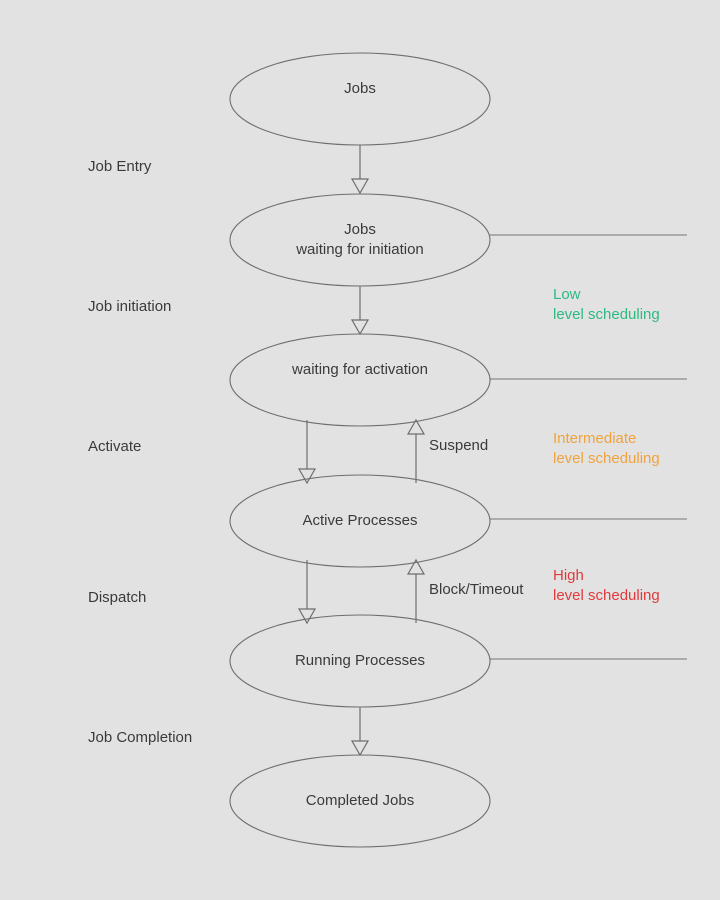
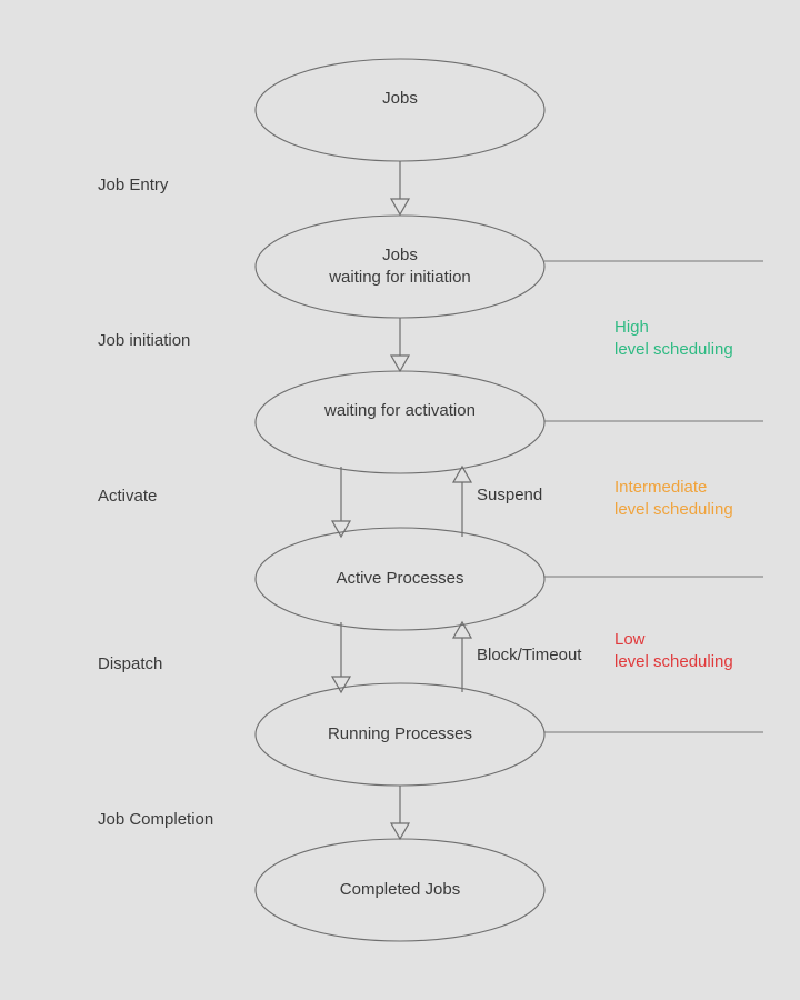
  Jobs
  Jobs
  waiting for initiation
  waiting for activation
  Active Processes
  Running Processes
  Completed Jobs
  Job Entry
  Job initiation
  Activate
  Dispatch
  Job Completion
  Suspend
  Block/Timeout
- Low
+ High
  level scheduling
  Intermediate
  level scheduling
- High
+ Low
  level scheduling
